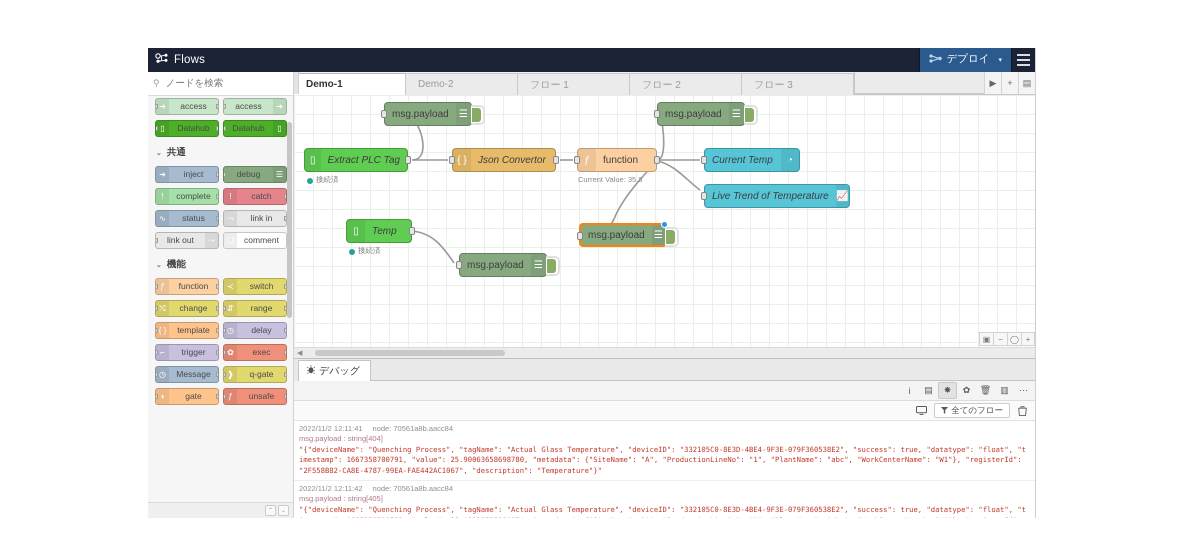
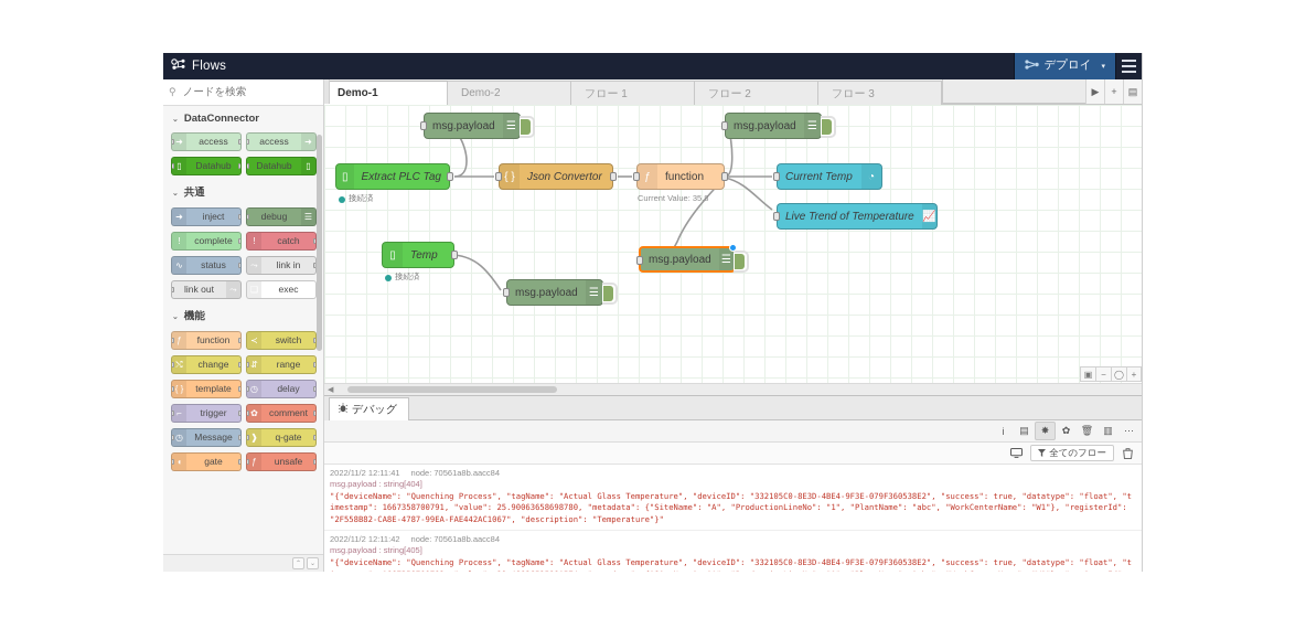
  Flows
  デプロイ
  ⚲
  ノードを検索
+ DataConnector
  ➜
  access
  access
  ➜
  ▯
  Datahub
  Datahub
  ▯
  共通
  ➜
  inject
  debug
  ☰
  !
  complete
  !
  catch
  ∿
  status
  ⤳
  link in
  link out
  ⤳
- comment
+ exec
  機能
  ƒ
  function
  ≺
  switch
  ⤭
  change
  ⇵
  range
  { }
  template
  ◷
  delay
  ⌐
  trigger
  ✿
- exec
+ comment
  ◷
  Message
  ❱
  q-gate
  ◖
  gate
  ƒ
  unsafe
  Demo-1
  Demo-2
  フロー 1
  フロー 2
  フロー 3
  ▶
  +
  ▤
  ▯
  Extract PLC Tag
  接続済
  { }
  Json Convertor
  ƒ
  function
  Current Value: 35.8
  Current Temp
  ◔
  Live Trend of Temperature
  📈
  ▯
  Temp
  接続済
  msg.payload
  ☰
  msg.payload
  ☰
  msg.payload
  ☰
  msg.payload
  ☰
  ▣
  −
  ◯
  +
  デバッグ
  i
  ▤
  ✸
  ✿
  🗑
  ▥
  ⋯
  全てのフロー
  2022/11/2 12:11:41
  node: 70561a8b.aacc84
  msg.payload : string[404]
  "{"deviceName": "Quenching Process", "tagName": "Actual Glass Temperature", "deviceID": "332105C0-8E3D-4BE4-9F3E-079F360538E2", "success": true, "datatype": "float", "timestamp": 1667358700791, "value": 25.90063658698780, "metadata": {"SiteName": "A", "ProductionLineNo": "1", "PlantName": "abc", "WorkCenterName": "W1"}, "registerId": "2F558B82-CA8E-4787-99EA-FAE442AC1067", "description": "Temperature"}"
  2022/11/2 12:11:42
  node: 70561a8b.aacc84
  msg.payload : string[405]
